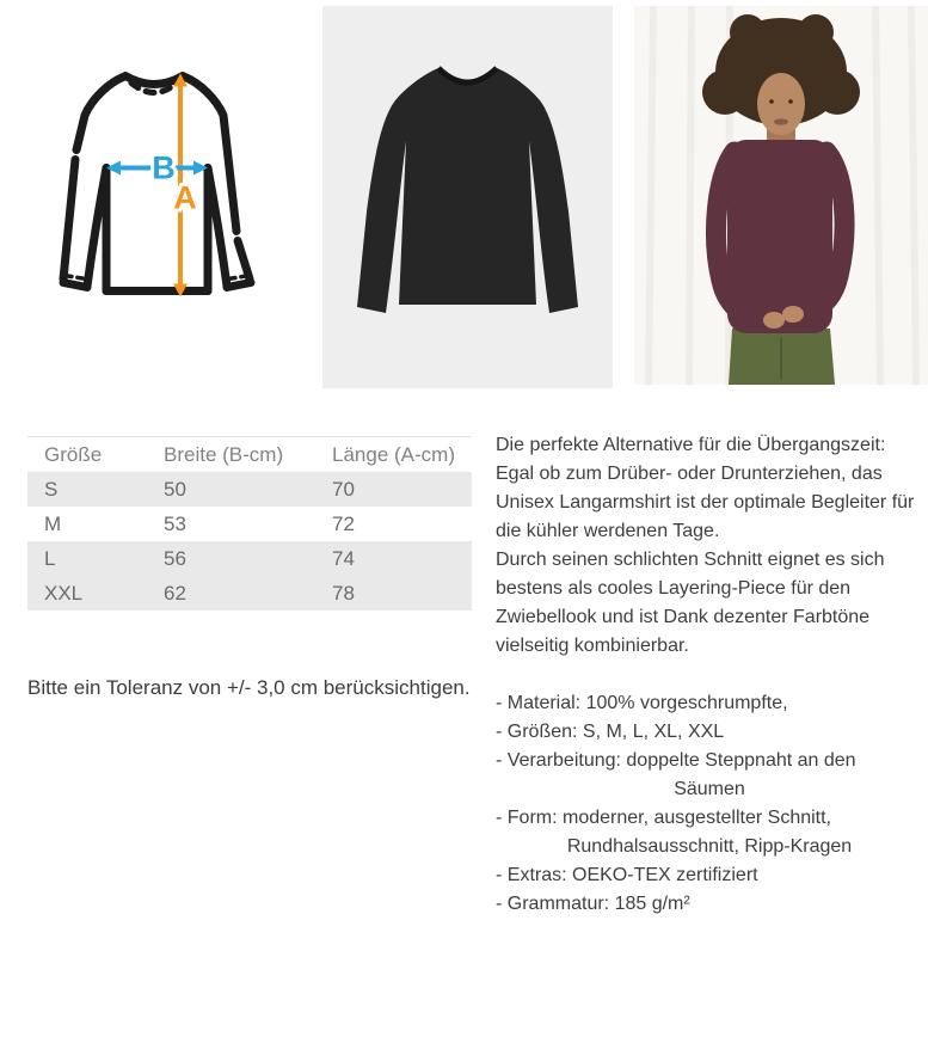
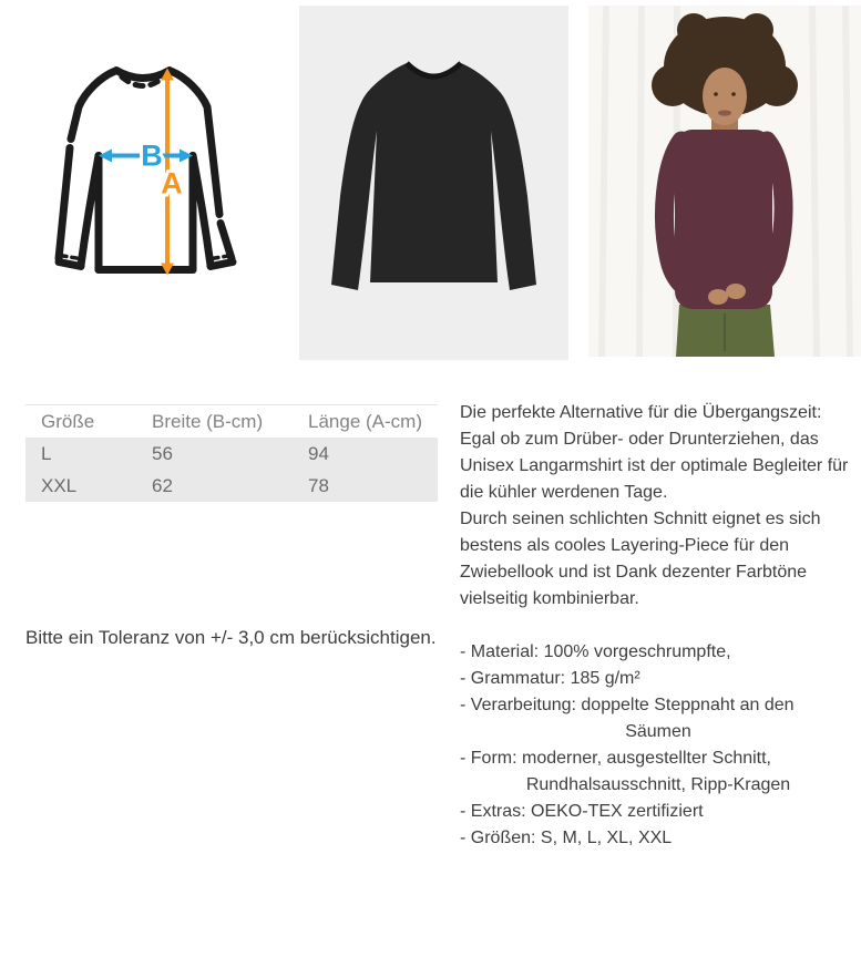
  B
  A
  Größe	Breite (B-cm)	Länge (A-cm)
- S	50	70
- M	53	72
- L	56	74
+ L	56	94
  XXL	62	78
  Bitte ein Toleranz von +/- 3,0 cm berücksichtigen.
  Die perfekte Alternative für die Übergangszeit: Egal ob zum Drüber- oder Drunterziehen, das Unisex Langarmshirt ist der optimale Begleiter für die kühler werdenen Tage.
  Durch seinen schlichten Schnitt eignet es sich bestens als cooles Layering-Piece für den Zwiebellook und ist Dank dezenter Farbtöne vielseitig kombinierbar.
  - Material: 100% vorgeschrumpfte,
- - Größen: S, M, L, XL, XXL
+ - Grammatur: 185 g/m²
  - Verarbeitung: doppelte Steppnaht an den
  Säumen
  - Form: moderner, ausgestellter Schnitt,
  Rundhalsausschnitt, Ripp-Kragen
  - Extras: OEKO-TEX zertifiziert
- - Grammatur: 185 g/m²
+ - Größen: S, M, L, XL, XXL
